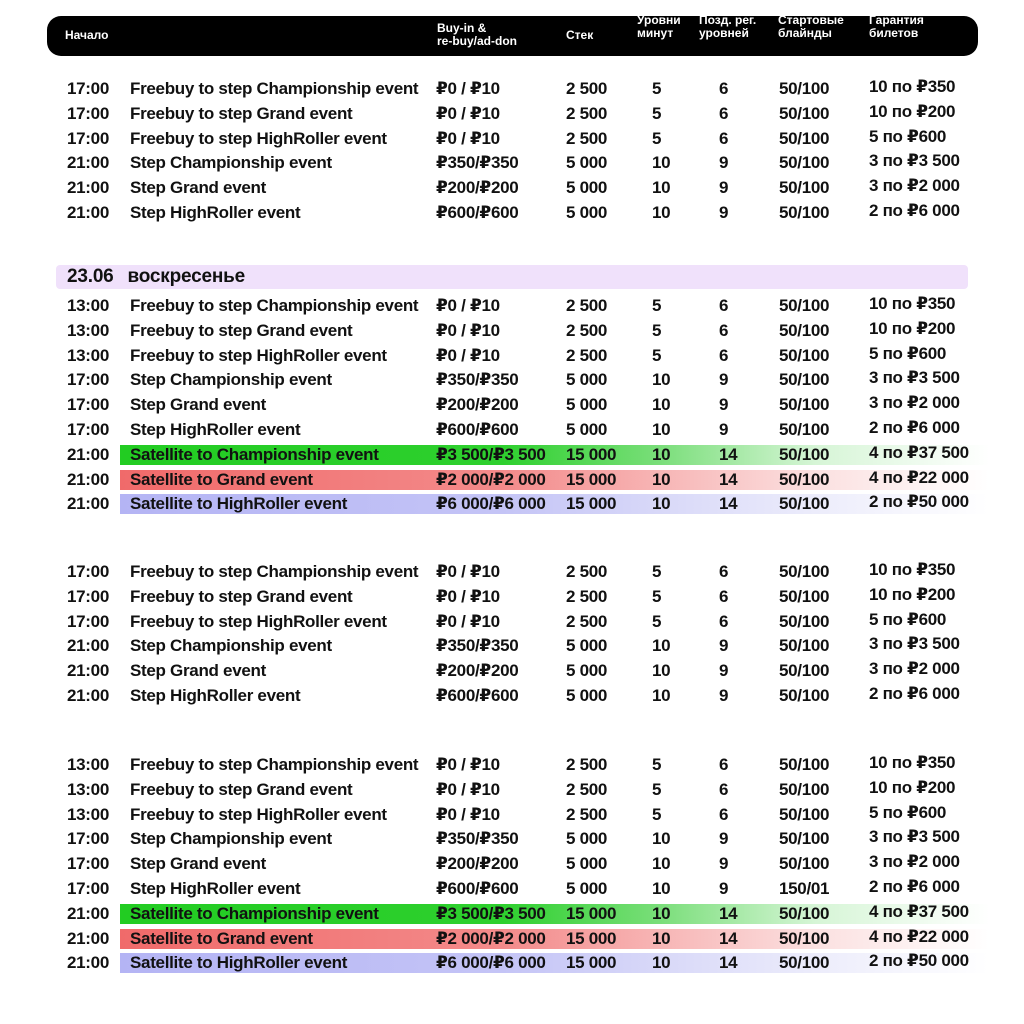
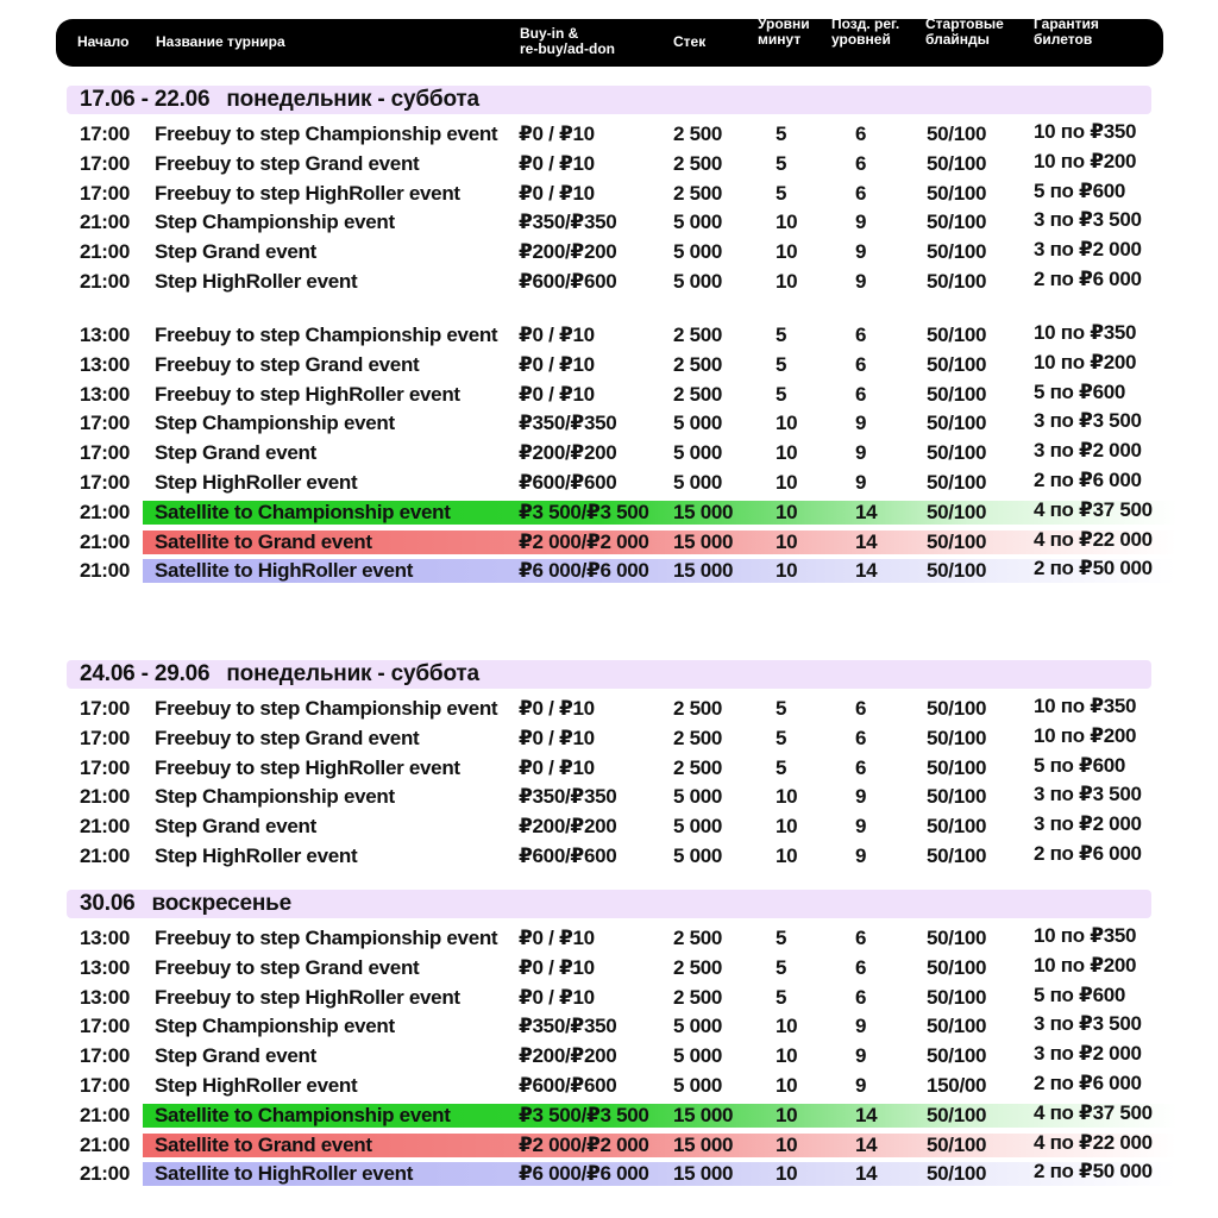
  Начало
+ Название турнира
  Buy-in &
  re-buy/ad-don
  Стек
  Уровни
  минут
  Позд. рег.
  уровней
  Стартовые
  блайнды
  Гарантия
  билетов
+ 17.06 - 22.06 понедельник - суббота
  17:00
  Freebuy to step Championship event
  ₽0 / ₽10
  2 500
  5
  6
  50/100
  10 по ₽350
  17:00
  Freebuy to step Grand event
  ₽0 / ₽10
  2 500
  5
  6
  50/100
  10 по ₽200
  17:00
  Freebuy to step HighRoller event
  ₽0 / ₽10
  2 500
  5
  6
  50/100
  5 по ₽600
  21:00
  Step Championship event
  ₽350/₽350
  5 000
  10
  9
  50/100
  3 по ₽3 500
  21:00
  Step Grand event
  ₽200/₽200
  5 000
  10
  9
  50/100
  3 по ₽2 000
  21:00
  Step HighRoller event
  ₽600/₽600
  5 000
  10
  9
  50/100
  2 по ₽6 000
- 23.06 воскресенье
  13:00
  Freebuy to step Championship event
  ₽0 / ₽10
  2 500
  5
  6
  50/100
  10 по ₽350
  13:00
  Freebuy to step Grand event
  ₽0 / ₽10
  2 500
  5
  6
  50/100
  10 по ₽200
  13:00
  Freebuy to step HighRoller event
  ₽0 / ₽10
  2 500
  5
  6
  50/100
  5 по ₽600
  17:00
  Step Championship event
  ₽350/₽350
  5 000
  10
  9
  50/100
  3 по ₽3 500
  17:00
  Step Grand event
  ₽200/₽200
  5 000
  10
  9
  50/100
  3 по ₽2 000
  17:00
  Step HighRoller event
  ₽600/₽600
  5 000
  10
  9
  50/100
  2 по ₽6 000
  21:00
  Satellite to Championship event
  ₽3 500/₽3 500
  15 000
  10
  14
  50/100
  4 по ₽37 500
  21:00
  Satellite to Grand event
  ₽2 000/₽2 000
  15 000
  10
  14
  50/100
  4 по ₽22 000
  21:00
  Satellite to HighRoller event
  ₽6 000/₽6 000
  15 000
  10
  14
  50/100
  2 по ₽50 000
+ 24.06 - 29.06 понедельник - суббота
  17:00
  Freebuy to step Championship event
  ₽0 / ₽10
  2 500
  5
  6
  50/100
  10 по ₽350
  17:00
  Freebuy to step Grand event
  ₽0 / ₽10
  2 500
  5
  6
  50/100
  10 по ₽200
  17:00
  Freebuy to step HighRoller event
  ₽0 / ₽10
  2 500
  5
  6
  50/100
  5 по ₽600
  21:00
  Step Championship event
  ₽350/₽350
  5 000
  10
  9
  50/100
  3 по ₽3 500
  21:00
  Step Grand event
  ₽200/₽200
  5 000
  10
  9
  50/100
  3 по ₽2 000
  21:00
  Step HighRoller event
  ₽600/₽600
  5 000
  10
  9
  50/100
  2 по ₽6 000
+ 30.06 воскресенье
  13:00
  Freebuy to step Championship event
  ₽0 / ₽10
  2 500
  5
  6
  50/100
  10 по ₽350
  13:00
  Freebuy to step Grand event
  ₽0 / ₽10
  2 500
  5
  6
  50/100
  10 по ₽200
  13:00
  Freebuy to step HighRoller event
  ₽0 / ₽10
  2 500
  5
  6
  50/100
  5 по ₽600
  17:00
  Step Championship event
  ₽350/₽350
  5 000
  10
  9
  50/100
  3 по ₽3 500
  17:00
  Step Grand event
  ₽200/₽200
  5 000
  10
  9
  50/100
  3 по ₽2 000
  17:00
  Step HighRoller event
  ₽600/₽600
  5 000
  10
  9
- 150/01
+ 150/00
  2 по ₽6 000
  21:00
  Satellite to Championship event
  ₽3 500/₽3 500
  15 000
  10
  14
  50/100
  4 по ₽37 500
  21:00
  Satellite to Grand event
  ₽2 000/₽2 000
  15 000
  10
  14
  50/100
  4 по ₽22 000
  21:00
  Satellite to HighRoller event
  ₽6 000/₽6 000
  15 000
  10
  14
  50/100
  2 по ₽50 000
